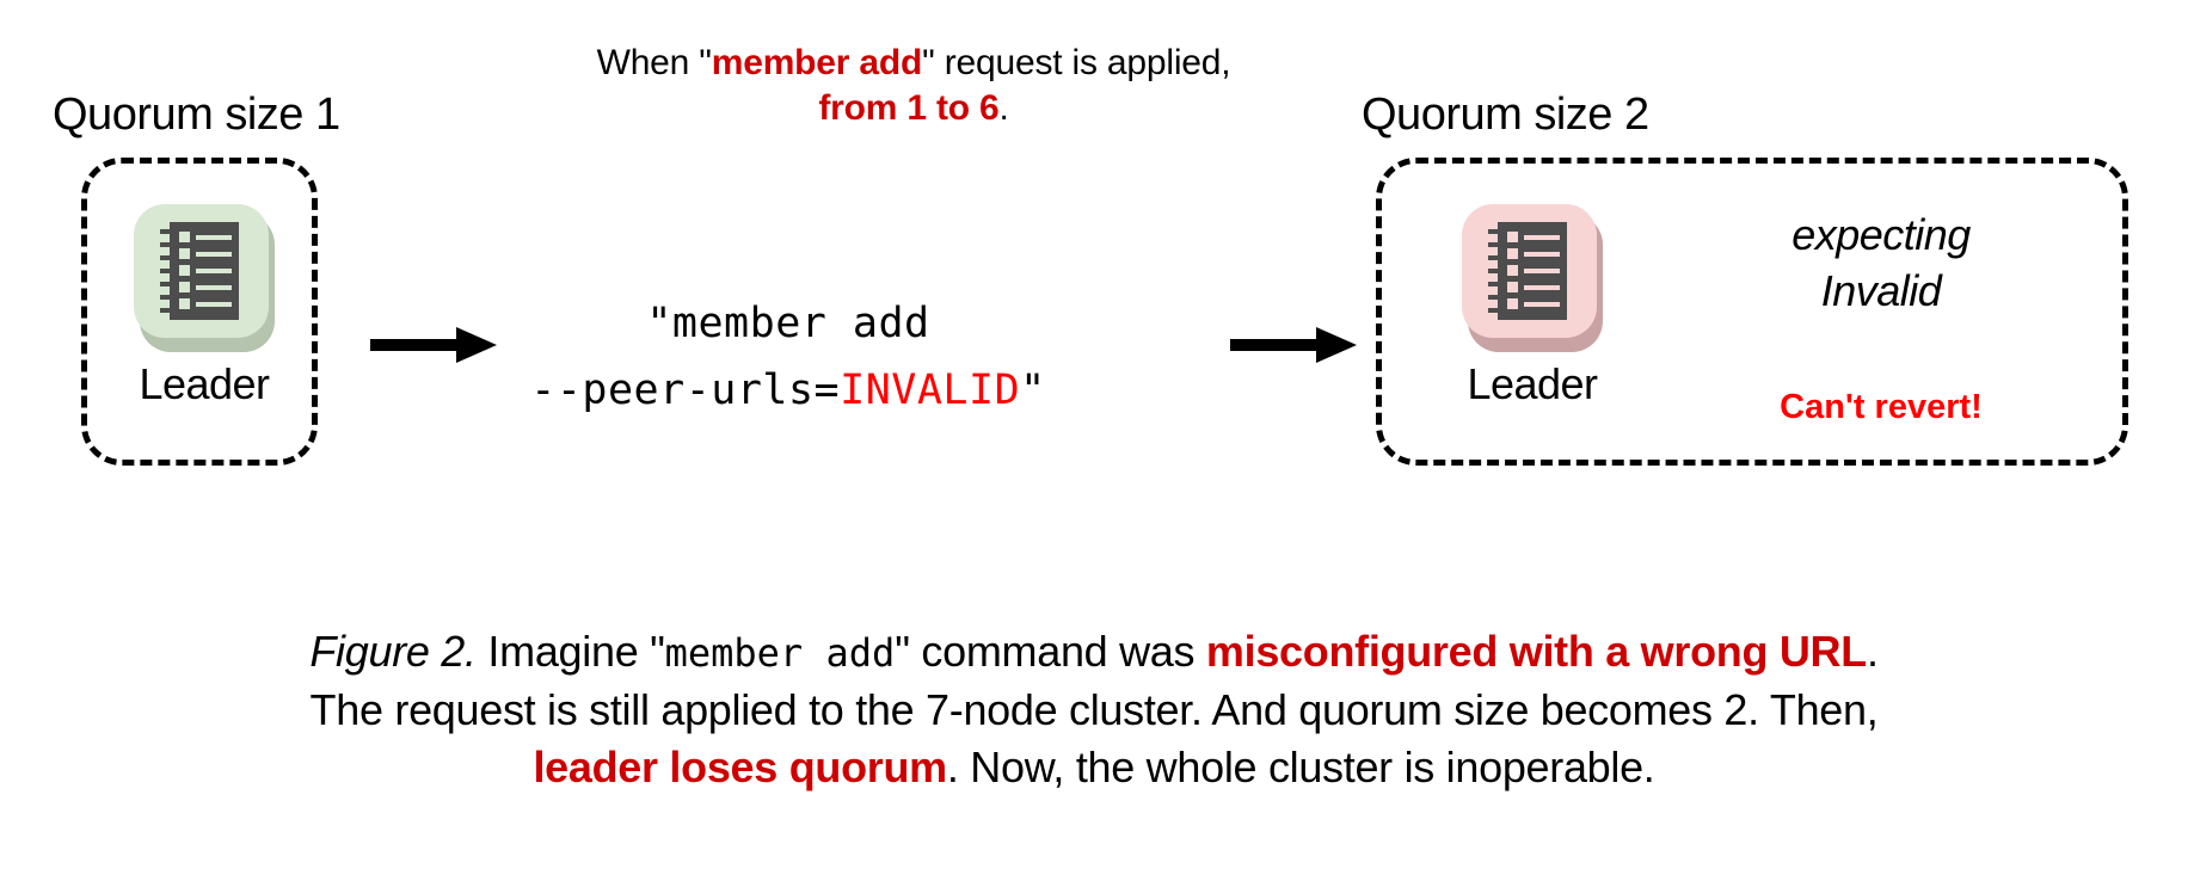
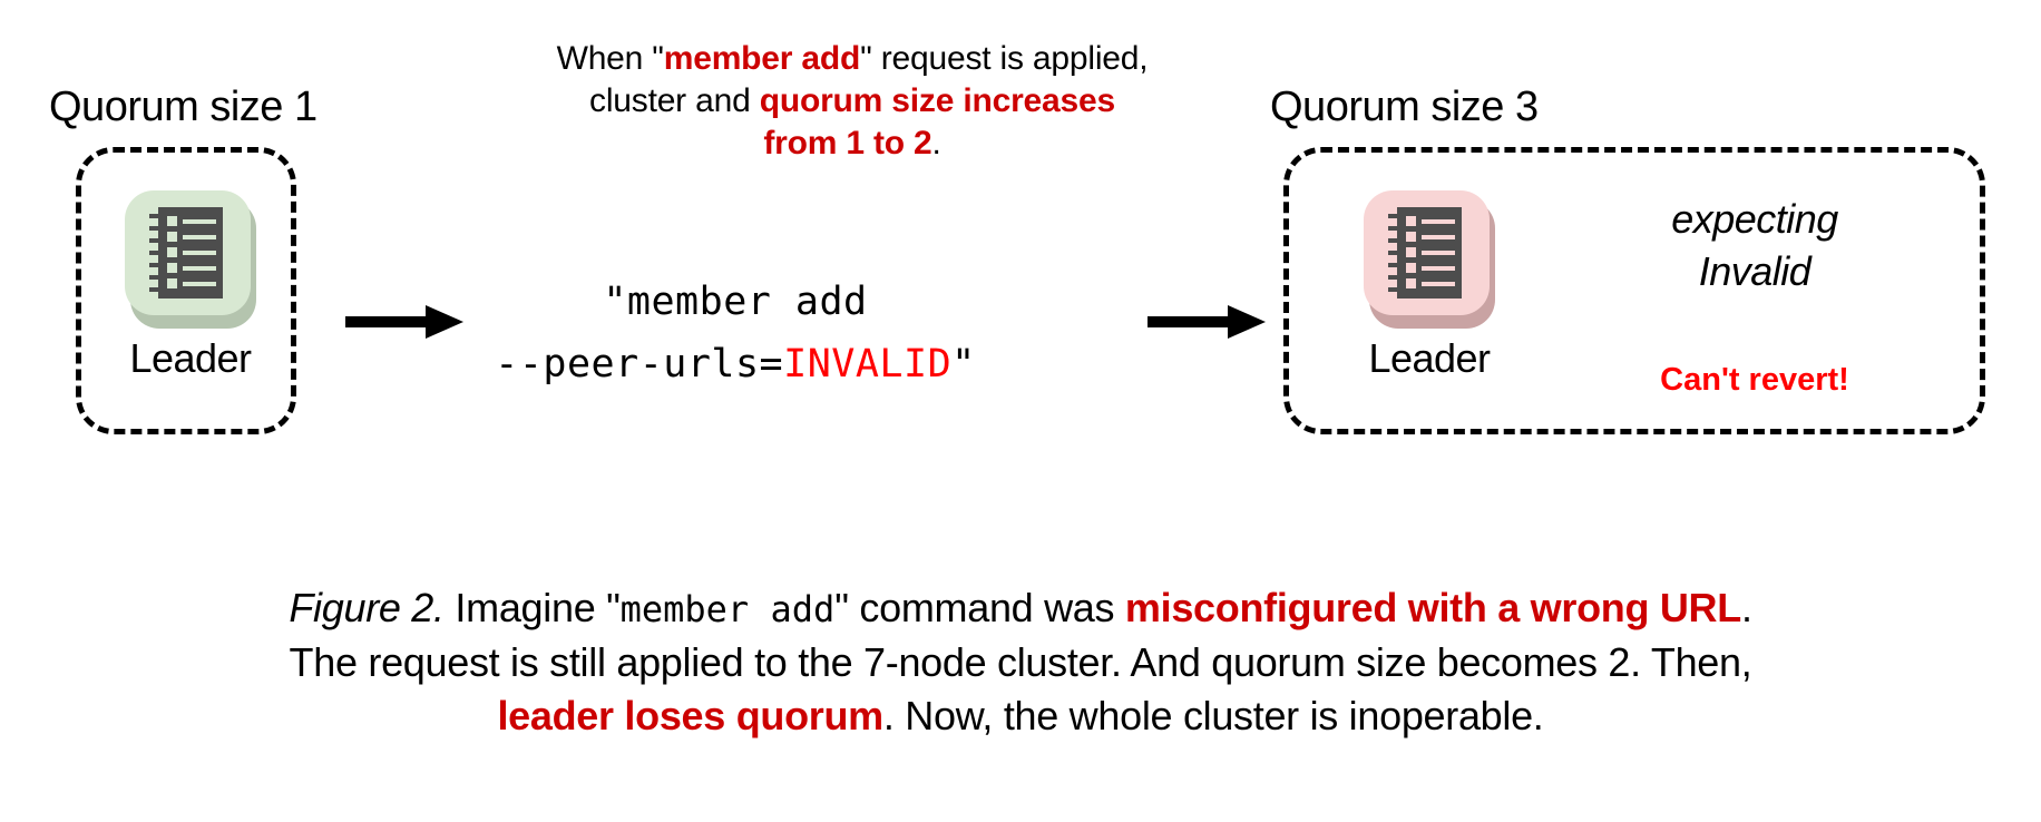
  When "member add" request is applied,
+ cluster and quorum size increases
- from 1 to 6.
+ from 1 to 2.
  Quorum size 1
  Leader
  "member add
  --peer-urls=INVALID"
- Quorum size 2
+ Quorum size 3
  Leader
  expecting
  Invalid
  Can't revert!
  Figure 2. Imagine "member add" command was misconfigured with a wrong URL.
  The request is still applied to the 7-node cluster. And quorum size becomes 2. Then,
  leader loses quorum. Now, the whole cluster is inoperable.
